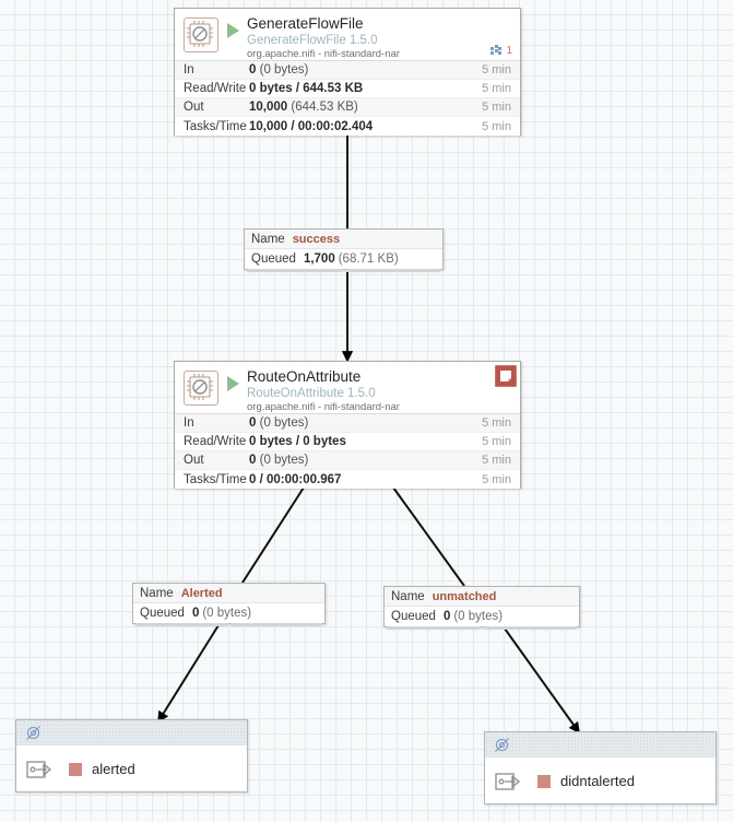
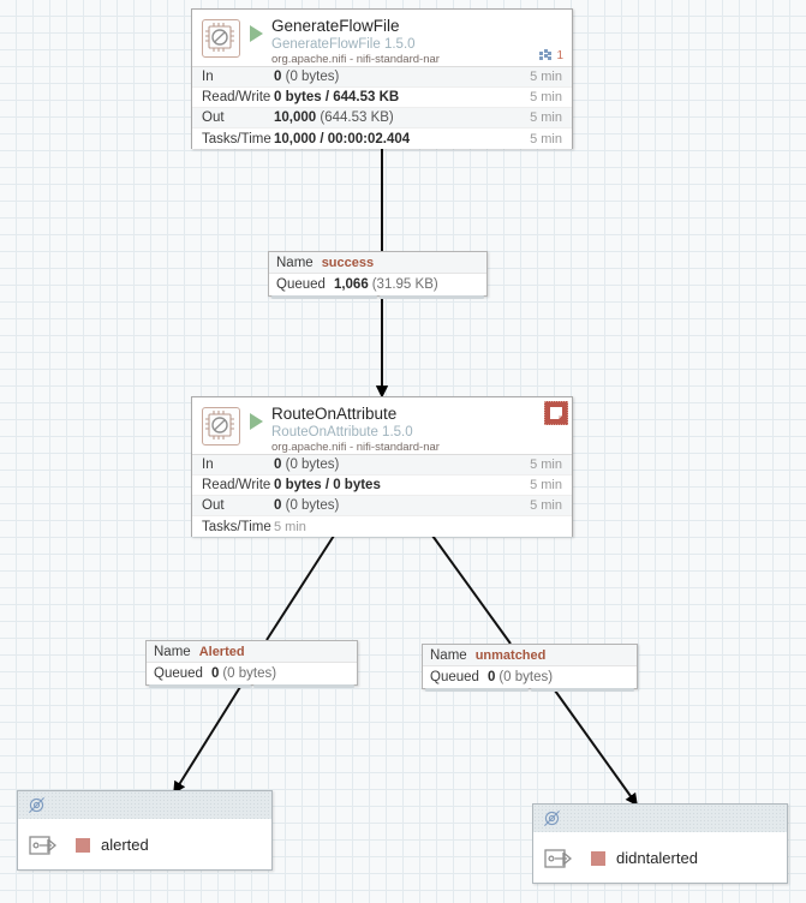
  GenerateFlowFile
  GenerateFlowFile 1.5.0
  org.apache.nifi - nifi-standard-nar
  1
  In
  0 (0 bytes)
  5 min
  Read/Write
  0 bytes / 644.53 KB
  5 min
  Out
  10,000 (644.53 KB)
  5 min
  Tasks/Time
  10,000 / 00:00:02.404
  5 min
  Name
  success
  Queued
- 1,700
+ 1,066
- (68.71 KB)
+ (31.95 KB)
  RouteOnAttribute
  RouteOnAttribute 1.5.0
  org.apache.nifi - nifi-standard-nar
  In
  0 (0 bytes)
  5 min
  Read/Write
  0 bytes / 0 bytes
  5 min
  Out
  0 (0 bytes)
  5 min
  Tasks/Time
- 0 / 00:00:00.967
  5 min
  Name
  Alerted
  Queued
  0
  (0 bytes)
  Name
  unmatched
  Queued
  0
  (0 bytes)
  alerted
  didntalerted
